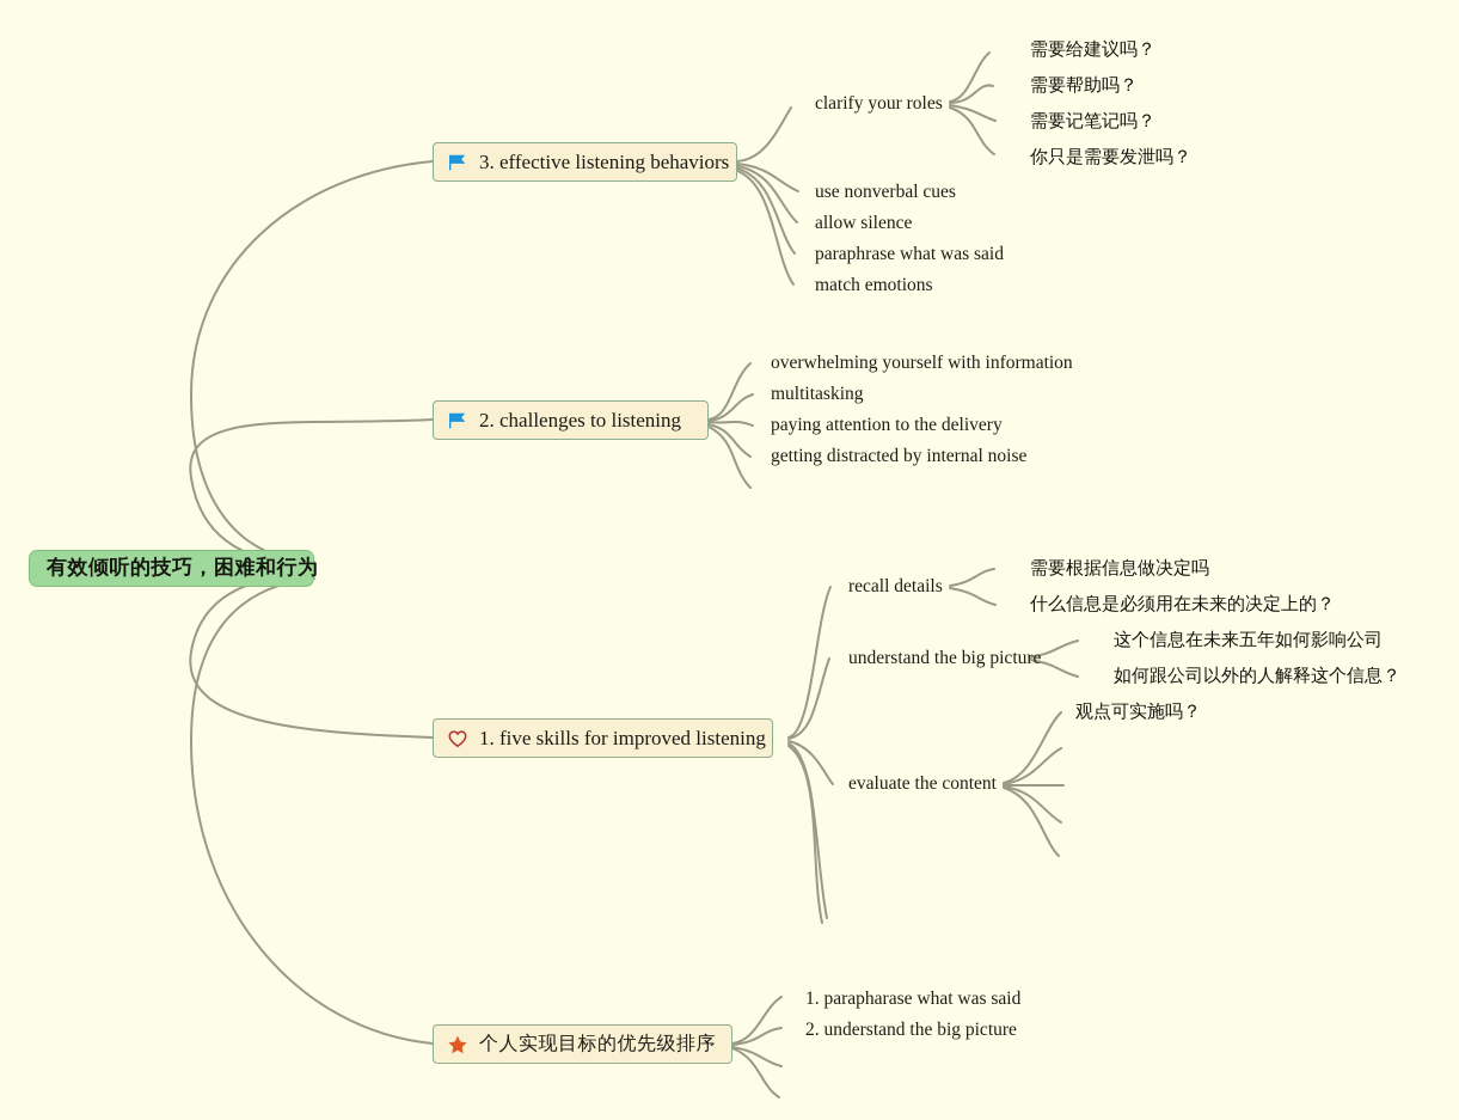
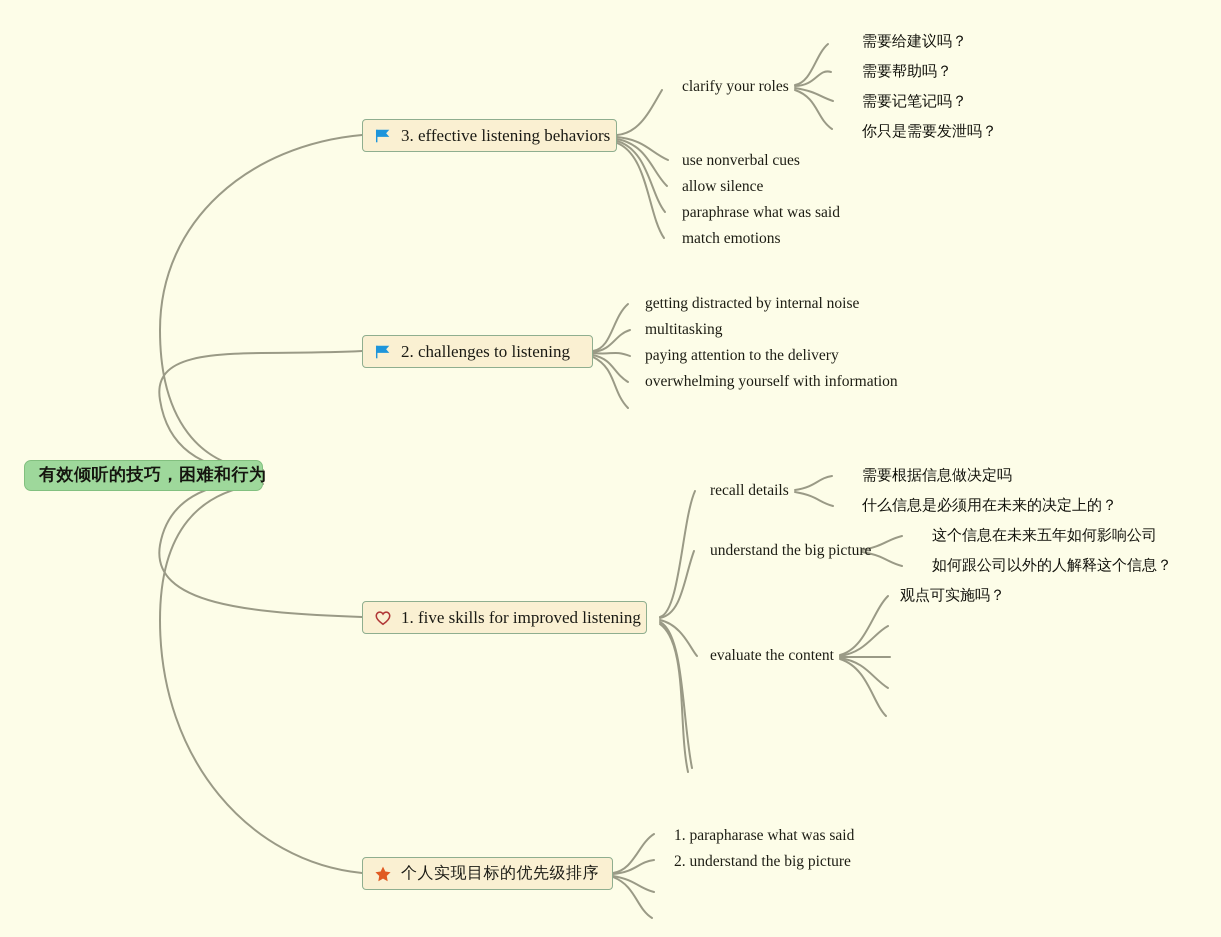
  有效倾听的技巧，困难和行为
  3. effective listening behaviors
  clarify your roles
  use nonverbal cues
  allow silence
  paraphrase what was said
  match emotions
  需要给建议吗？
  需要帮助吗？
  需要记笔记吗？
  你只是需要发泄吗？
  2. challenges to listening
- overwhelming yourself with information
+ getting distracted by internal noise
  multitasking
  paying attention to the delivery
- getting distracted by internal noise
+ overwhelming yourself with information
  1. five skills for improved listening
  recall details
  understand the big picture
  evaluate the content
  需要根据信息做决定吗
  什么信息是必须用在未来的决定上的？
  这个信息在未来五年如何影响公司
  如何跟公司以外的人解释这个信息？
  观点可实施吗？
  个人实现目标的优先级排序
  1. parapharase what was said
  2. understand the big picture
